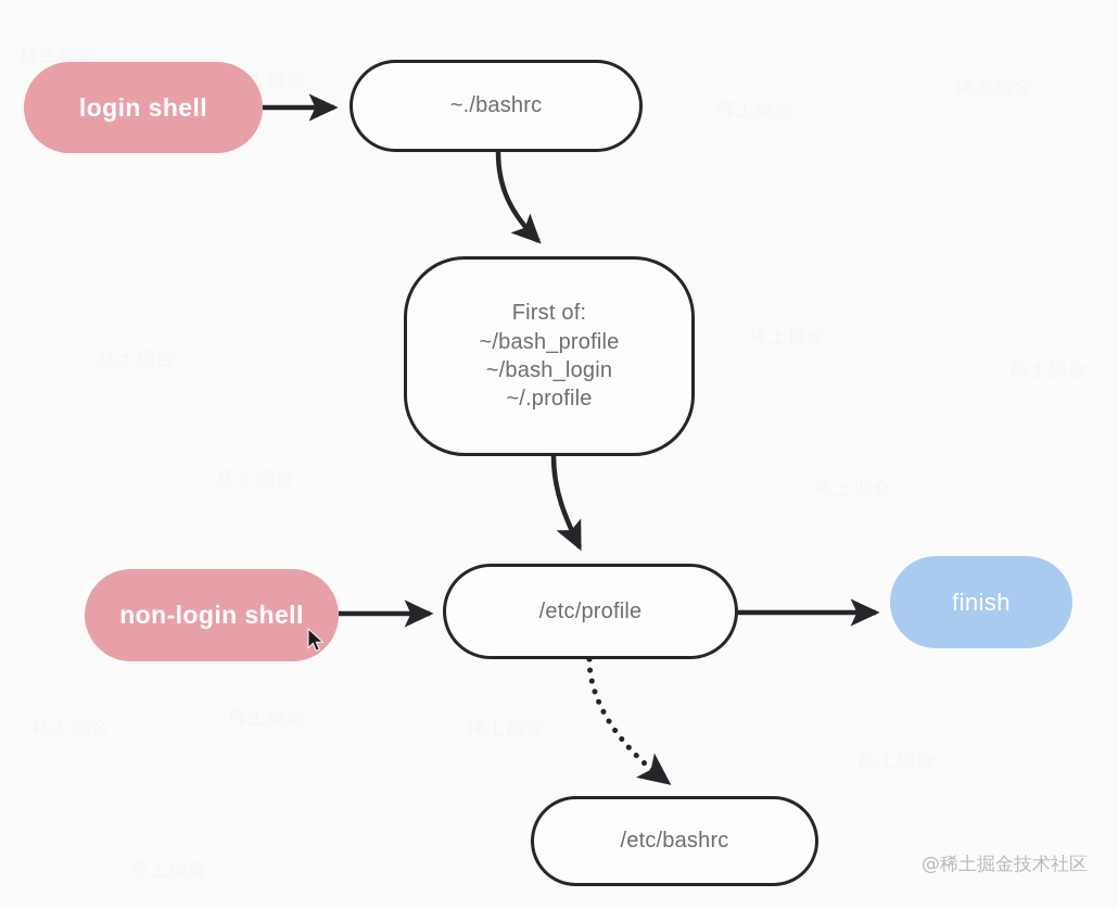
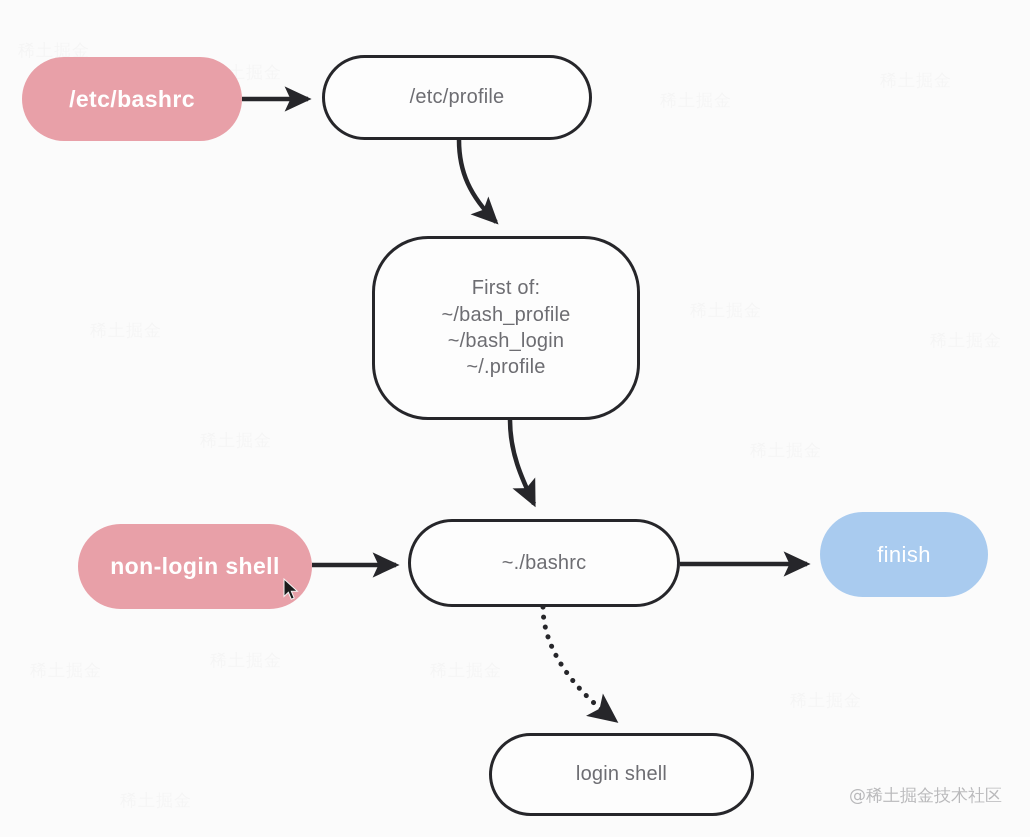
  稀土掘金
  土掘金
- login shell
+ /etc/bashrc
- ~./bashrc
+ /etc/profile
  First of:
  ~/bash_profile
  ~/bash_login
  ~/.profile
  non-login shell
- /etc/profile
+ ~./bashrc
  finish
- /etc/bashrc
+ login shell
  @稀土掘金技术社区
